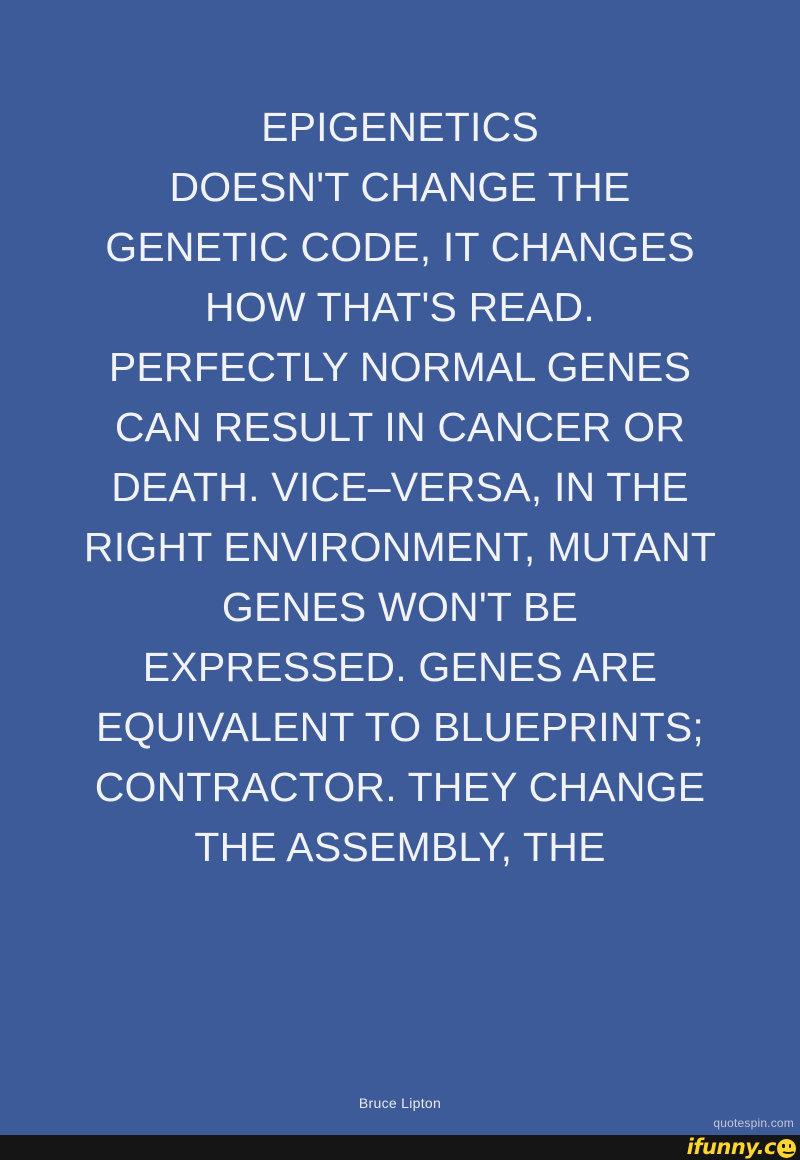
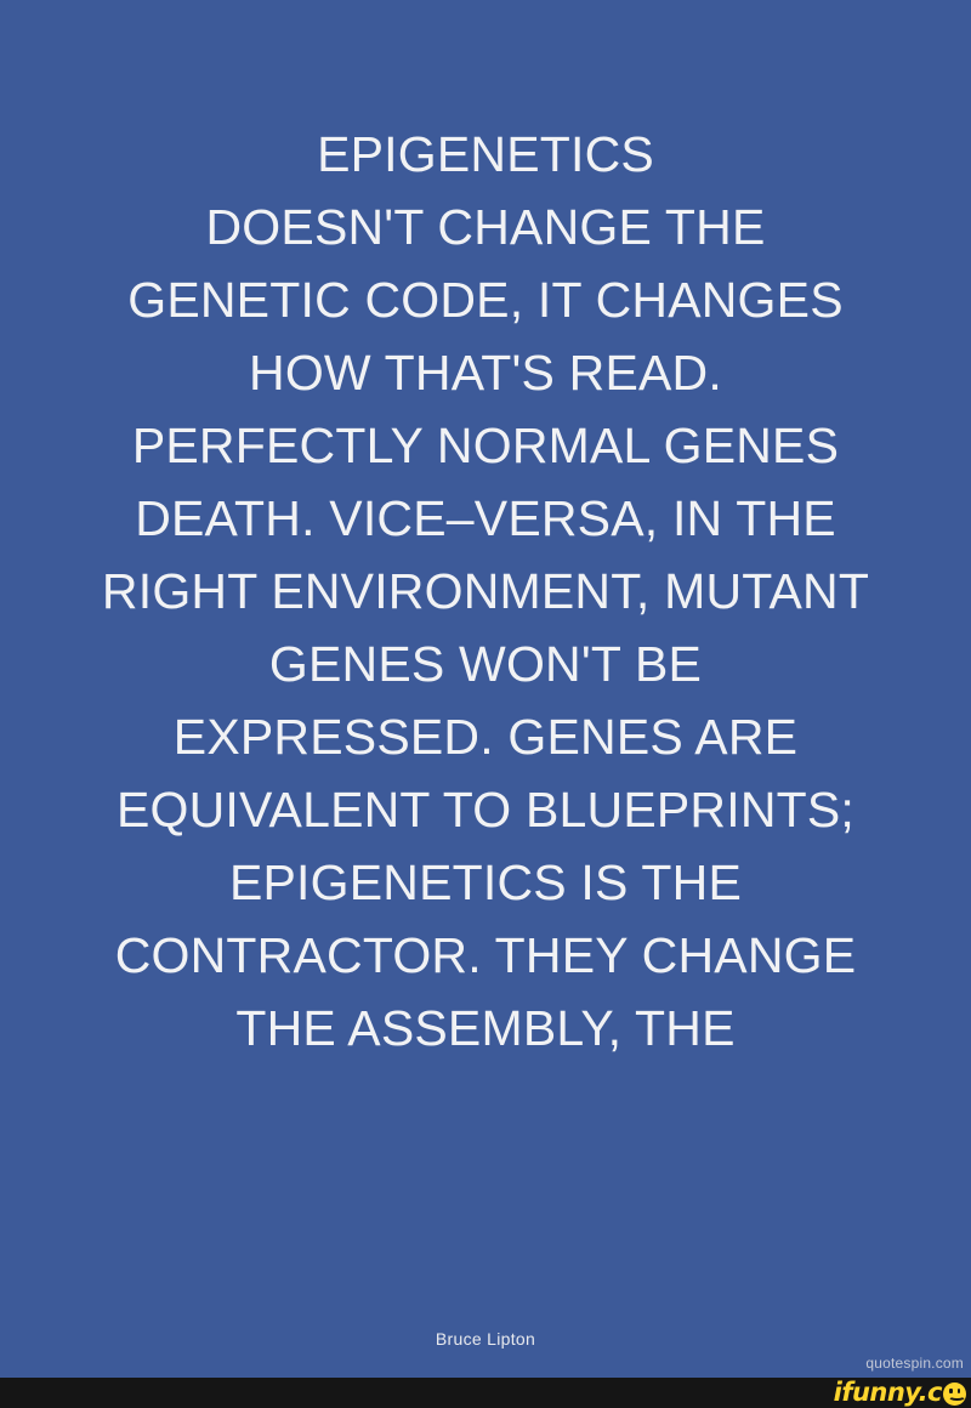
  EPIGENETICS
  DOESN'T CHANGE THE
  GENETIC CODE, IT CHANGES
  HOW THAT'S READ.
  PERFECTLY NORMAL GENES
- CAN RESULT IN CANCER OR
  DEATH. VICE–VERSA, IN THE
  RIGHT ENVIRONMENT, MUTANT
  GENES WON'T BE
  EXPRESSED. GENES ARE
  EQUIVALENT TO BLUEPRINTS;
+ EPIGENETICS IS THE
  CONTRACTOR. THEY CHANGE
  THE ASSEMBLY, THE
  Bruce Lipton
  quotespin.com
  ifunny.c
